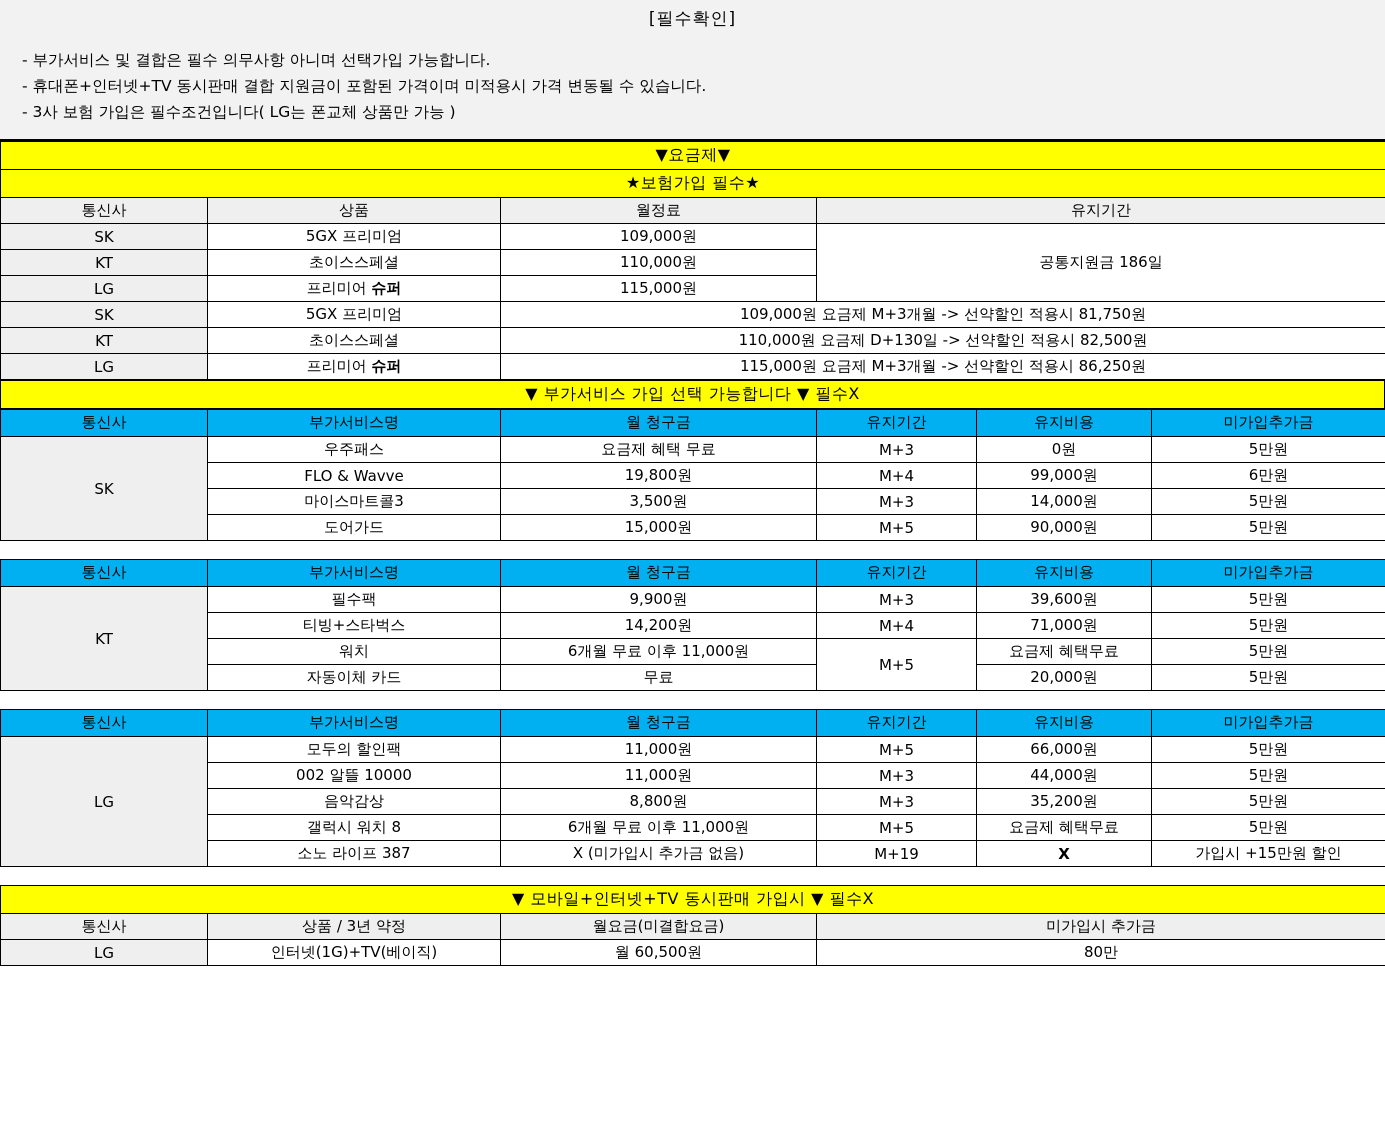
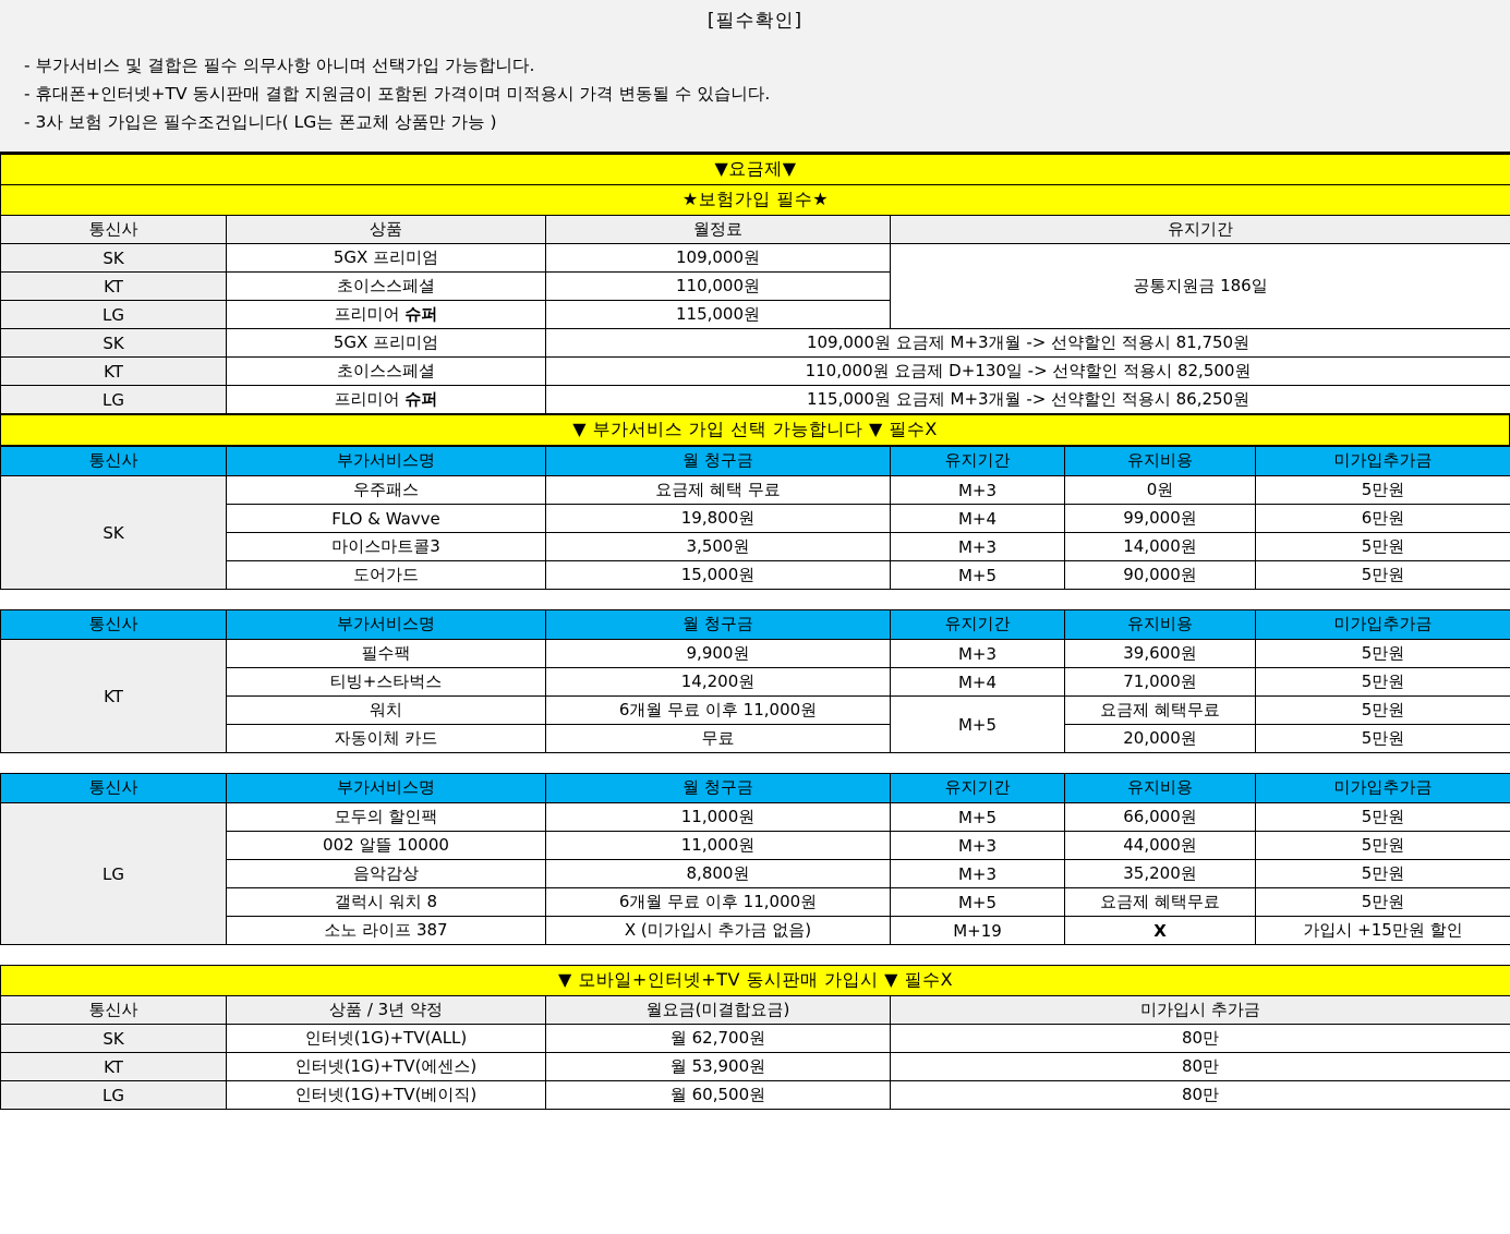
  [필수확인]
  - 부가서비스 및 결합은 필수 의무사항 아니며 선택가입 가능합니다.
  - 휴대폰+인터넷+TV 동시판매 결합 지원금이 포함된 가격이며 미적용시 가격 변동될 수 있습니다.
  - 3사 보험 가입은 필수조건입니다( LG는 폰교체 상품만 가능 )
  ▼요금제▼
  ★보험가입 필수★
  통신사	상품	월정료	유지기간
  SK	5GX 프리미엄	109,000원	공통지원금 186일
  KT	초이스스페셜	110,000원
  LG	프리미어 슈퍼	115,000원
  SK	5GX 프리미엄	109,000원 요금제 M+3개월 -> 선약할인 적용시 81,750원
  KT	초이스스페셜	110,000원 요금제 D+130일 -> 선약할인 적용시 82,500원
  LG	프리미어 슈퍼	115,000원 요금제 M+3개월 -> 선약할인 적용시 86,250원
  ▼ 부가서비스 가입 선택 가능합니다 ▼ 필수X
  통신사	부가서비스명	월 청구금	유지기간	유지비용	미가입추가금
  SK	우주패스	요금제 혜택 무료	M+3	0원	5만원
  FLO & Wavve	19,800원	M+4	99,000원	6만원
  마이스마트콜3	3,500원	M+3	14,000원	5만원
  도어가드	15,000원	M+5	90,000원	5만원
  통신사	부가서비스명	월 청구금	유지기간	유지비용	미가입추가금
  KT	필수팩	9,900원	M+3	39,600원	5만원
  티빙+스타벅스	14,200원	M+4	71,000원	5만원
  워치	6개월 무료 이후 11,000원	M+5	요금제 혜택무료	5만원
  자동이체 카드	무료	20,000원	5만원
  통신사	부가서비스명	월 청구금	유지기간	유지비용	미가입추가금
  LG	모두의 할인팩	11,000원	M+5	66,000원	5만원
  002 알뜰 10000	11,000원	M+3	44,000원	5만원
  음악감상	8,800원	M+3	35,200원	5만원
  갤럭시 워치 8	6개월 무료 이후 11,000원	M+5	요금제 혜택무료	5만원
  소노 라이프 387	X (미가입시 추가금 없음)	M+19	X	가입시 +15만원 할인
  ▼ 모바일+인터넷+TV 동시판매 가입시 ▼ 필수X
  통신사	상품 / 3년 약정	월요금(미결합요금)	미가입시 추가금
+ SK	인터넷(1G)+TV(ALL)	월 62,700원	80만
+ KT	인터넷(1G)+TV(에센스)	월 53,900원	80만
  LG	인터넷(1G)+TV(베이직)	월 60,500원	80만
